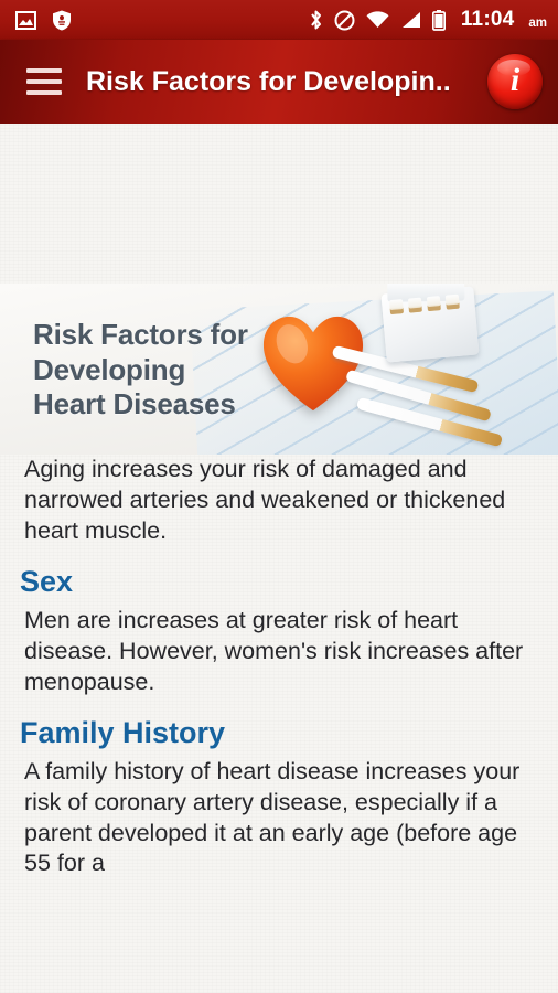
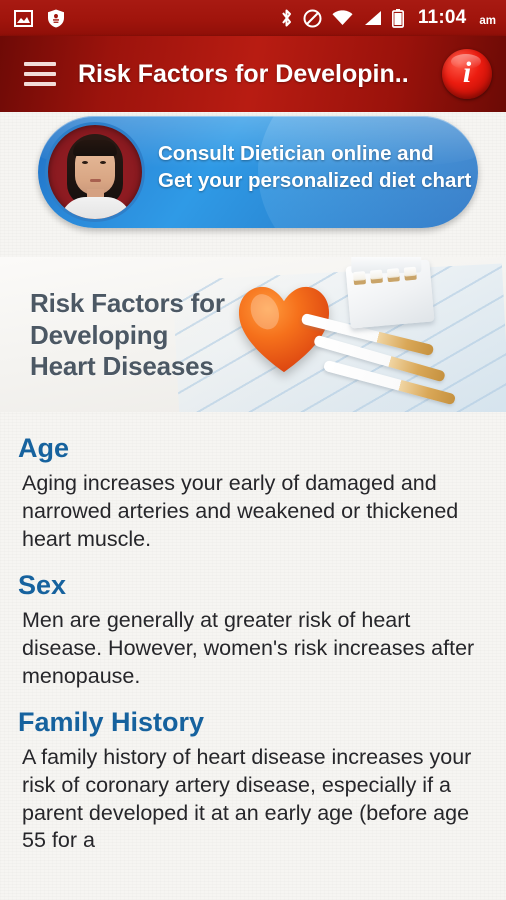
  11:04
  am
  Risk Factors for Developin..
  i
+ Consult Dietician online and
+ Get your personalized diet chart
  Risk Factors for
  Developing
  Heart Diseases
+ Age
- Aging increases your risk of damaged and narrowed arteries and weakened or thickened heart muscle.
+ Aging increases your early of damaged and narrowed arteries and weakened or thickened heart muscle.
  Sex
- Men are increases at greater risk of heart disease. However, women's risk increases after menopause.
+ Men are generally at greater risk of heart disease. However, women's risk increases after menopause.
  Family History
  A family history of heart disease increases your risk of coronary artery disease, especially if a parent developed it at an early age (before age 55 for a
